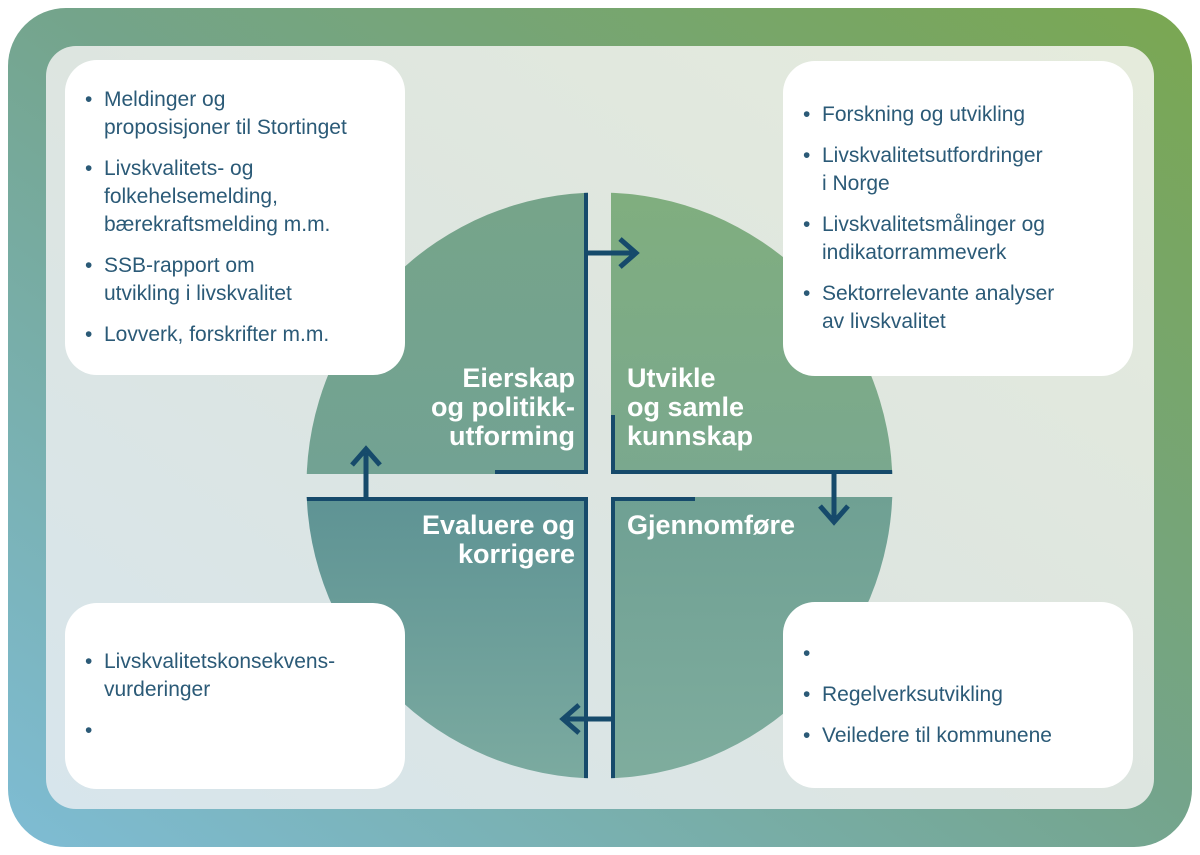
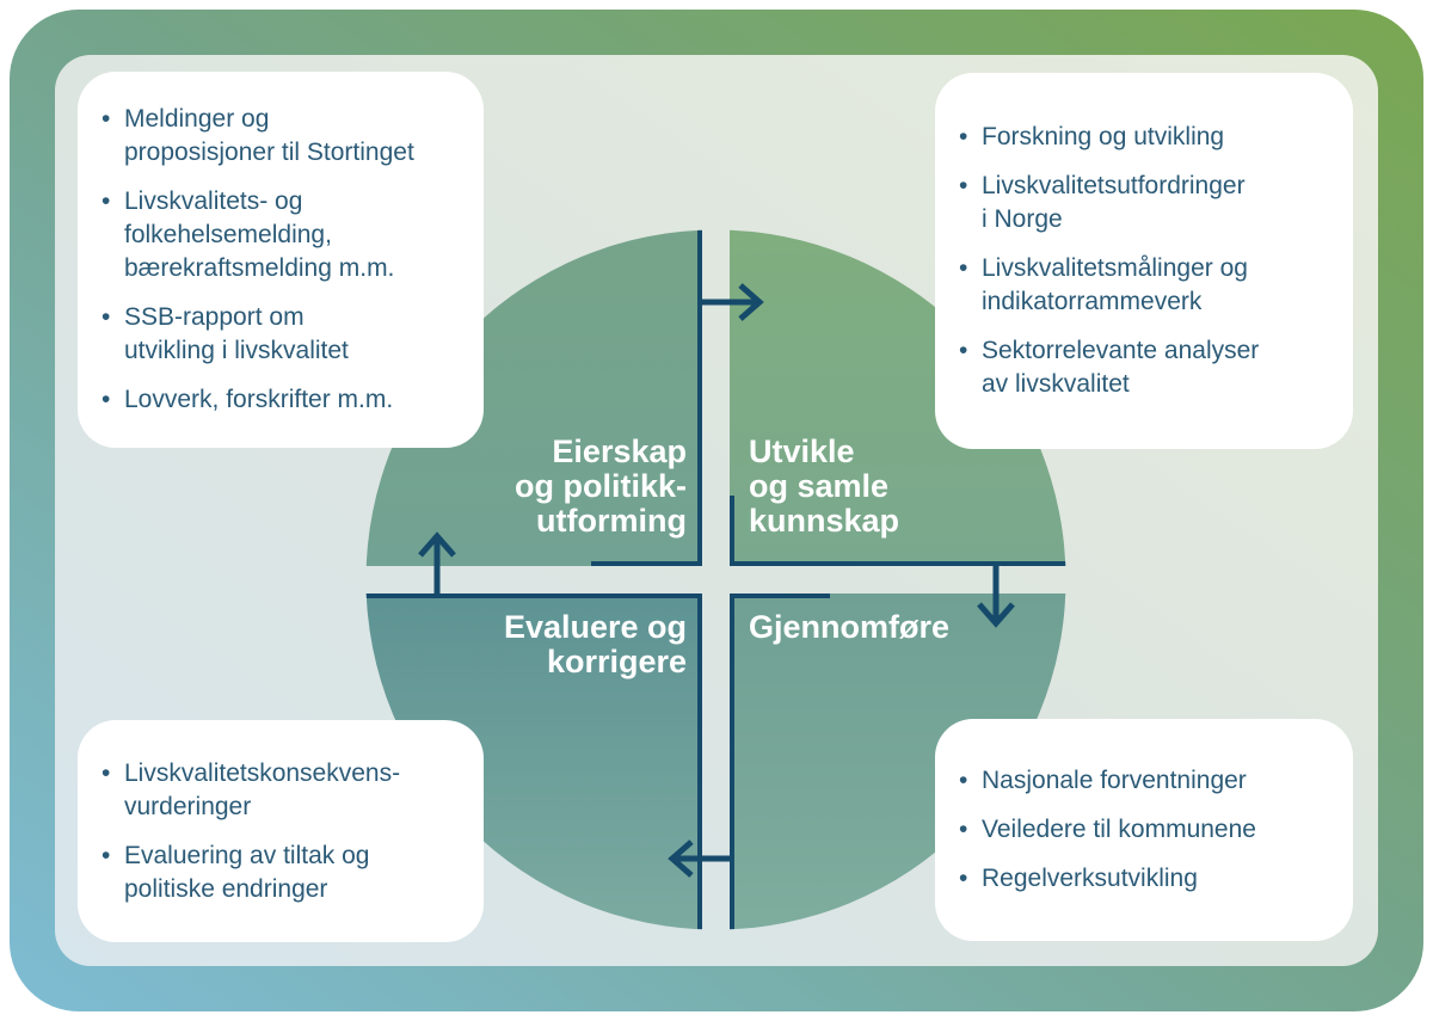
  Eierskap
  og politikk-
  utforming
  Utvikle
  og samle
  kunnskap
  Evaluere og
  korrigere
  Gjennomføre
  •
  Meldinger og
  proposisjoner til Stortinget
  •
  Livskvalitets- og
  folkehelsemelding,
  bærekraftsmelding m.m.
  •
  SSB-rapport om
  utvikling i livskvalitet
  •
  Lovverk, forskrifter m.m.
  •
  Forskning og utvikling
  •
  Livskvalitetsutfordringer
  i Norge
  •
  Livskvalitetsmålinger og
  indikatorrammeverk
  •
  Sektorrelevante analyser
  av livskvalitet
  •
  Livskvalitetskonsekvens-
  vurderinger
  •
+ Evaluering av tiltak og
+ politiske endringer
  •
+ Nasjonale forventninger
  •
- Regelverksutvikling
+ Veiledere til kommunene
  •
- Veiledere til kommunene
+ Regelverksutvikling
